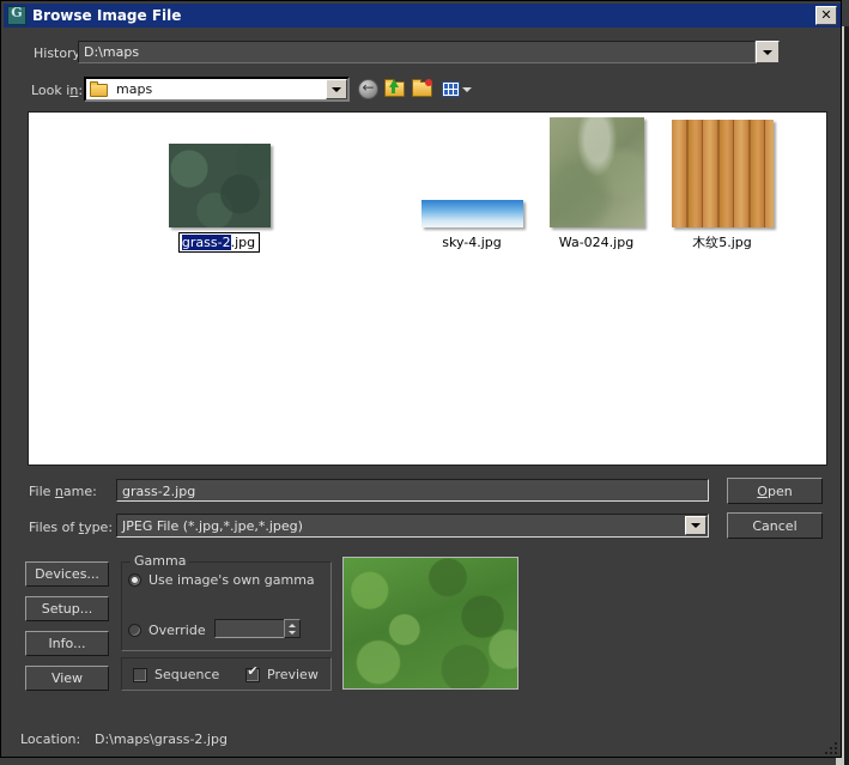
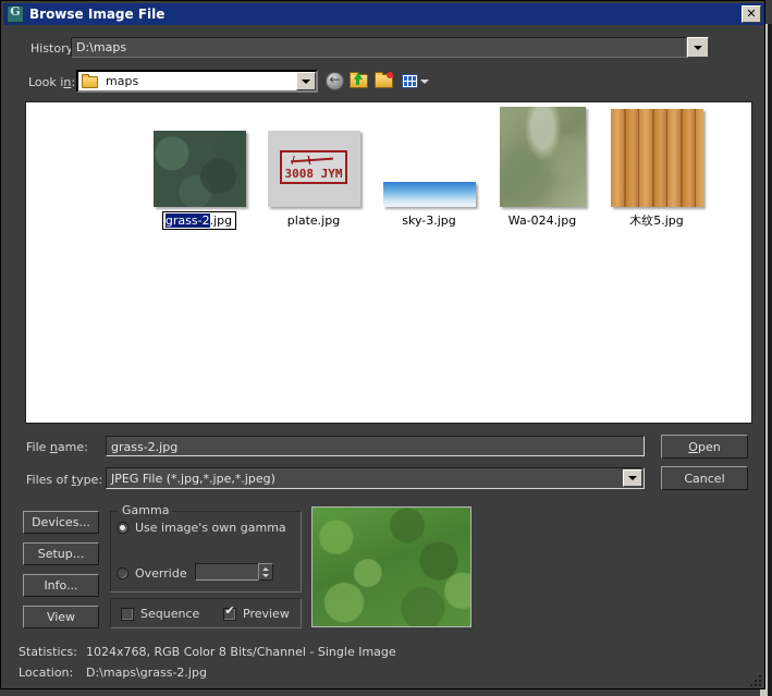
  Browse Image File
  History
  D:\maps
  Look in:
  maps
  grass-2.jpg
+ 3008 JYM
+ plate.jpg
- sky-4.jpg
+ sky-3.jpg
  Wa-024.jpg
  木纹5.jpg
  File name:
  grass-2.jpg
  Files of type:
  JPEG File (*.jpg,*.jpe,*.jpeg)
  Open
  Cancel
  Devices...
  Setup...
  Info...
  View
  Gamma
  Use image's own gamma
  Override
  Sequence
  Preview
+ Statistics: 1024x768, RGB Color 8 Bits/Channel - Single Image
  Location: D:\maps\grass-2.jpg
